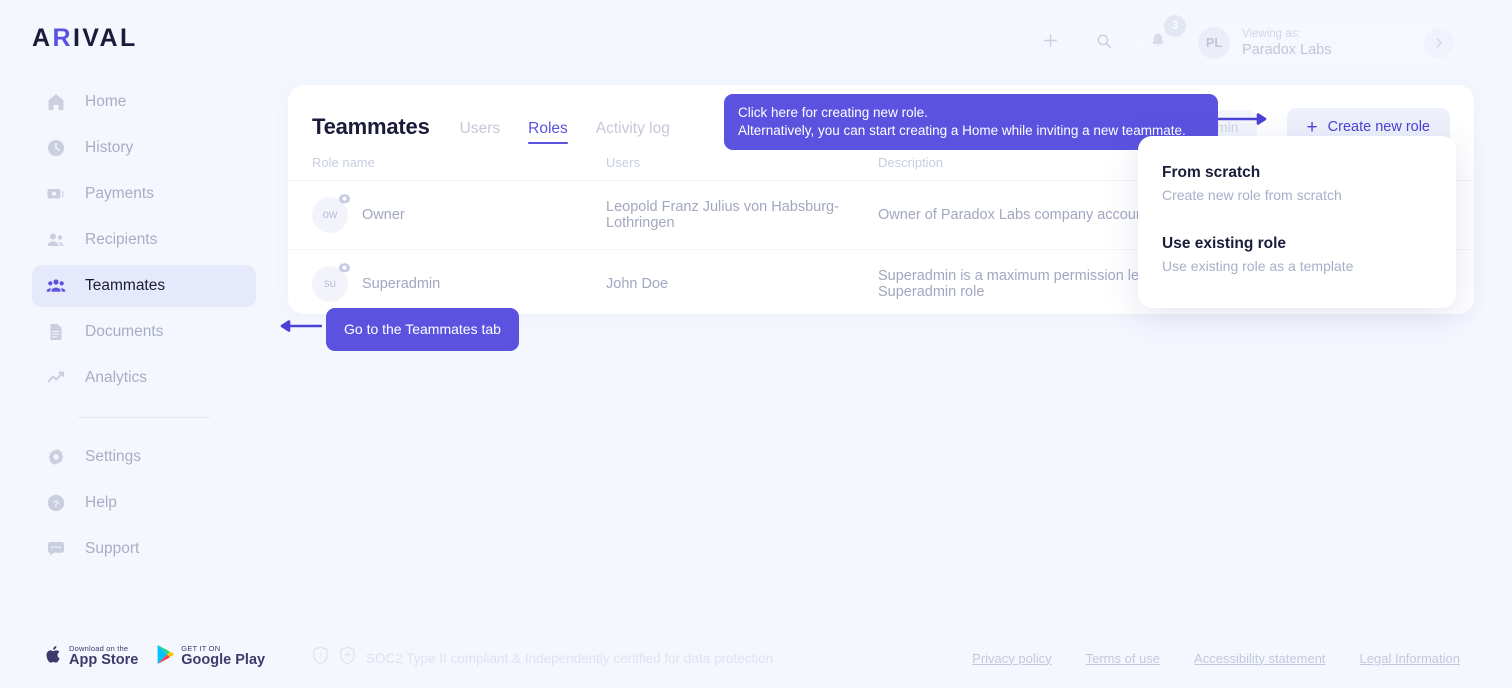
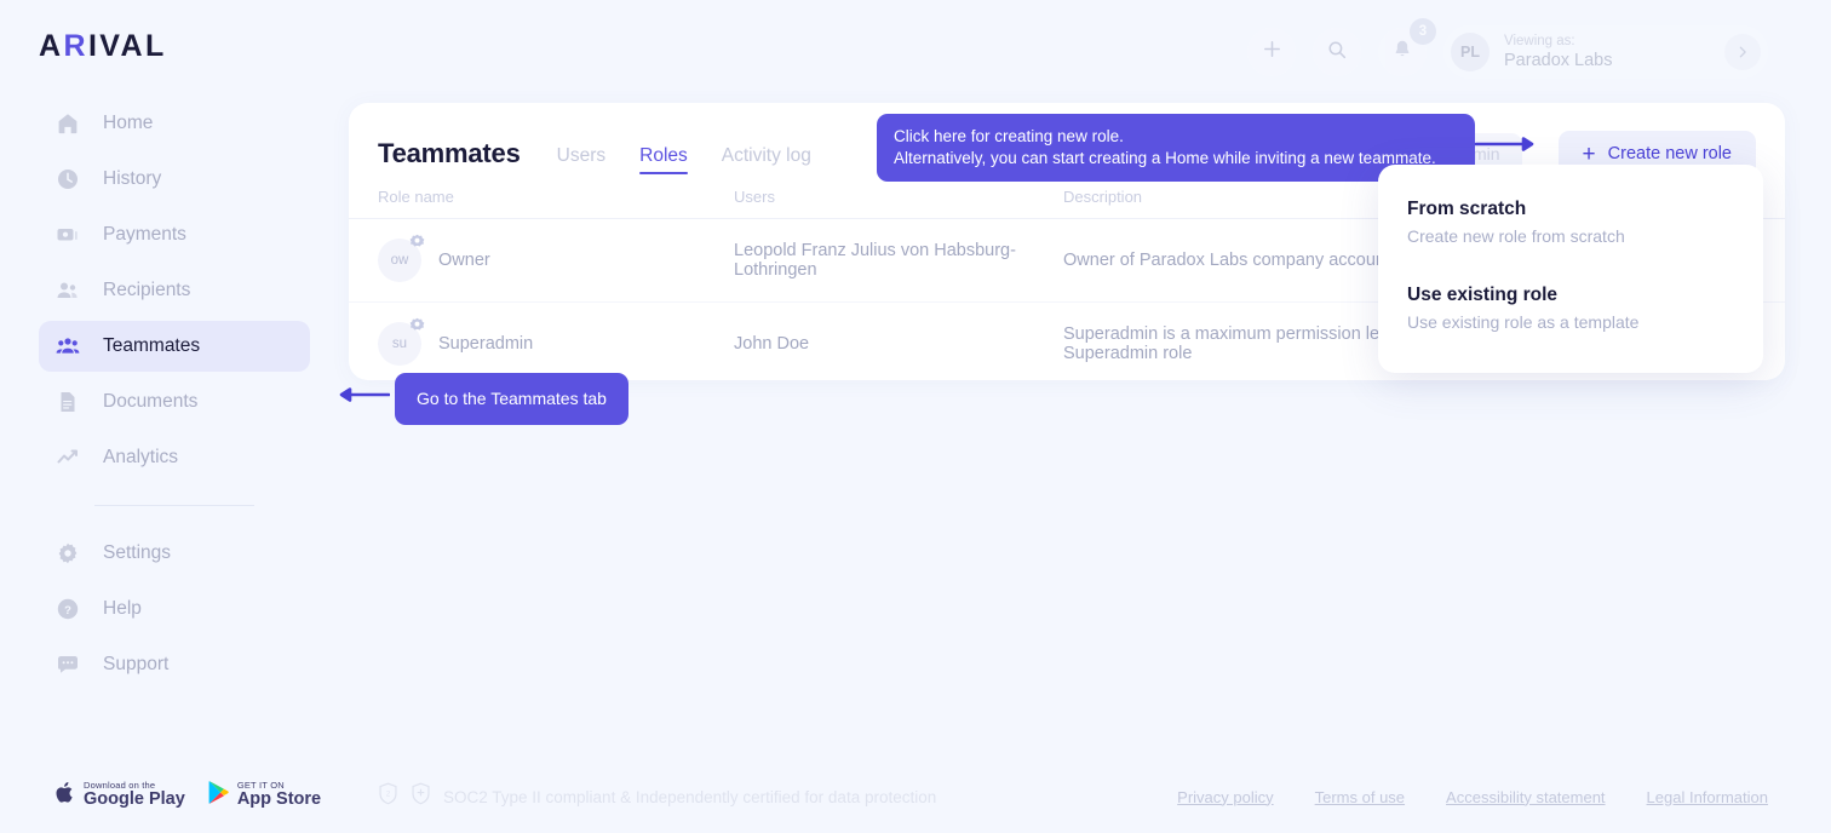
  ARIVAL
  Home
  History
  Payments
  Recipients
  Teammates
  Documents
  Analytics
  Settings
  ?
  Help
  Support
  Download on the
- App Store
+ Google Play
  GET IT ON
- Google Play
+ App Store
  PL
  Viewing as:
  Paradox Labs
  Teammates
  Users
  Roles
  Activity log
  +
  Create new role
  Role name	Users	Description
  ow Owner	Leopold Franz Julius von Habsburg-Lothringen	Owner of Paradox Labs company accou
  Click here for creating new role.
  Alternatively, you can start creating a Home while inviting a new teammate.
  Go to the Teammates tab
  From scratch
  Create new role from scratch
  Use existing role
  Use existing role as a template
  Privacy policy
  Terms of use
  Accessibility statement
  Legal Information
